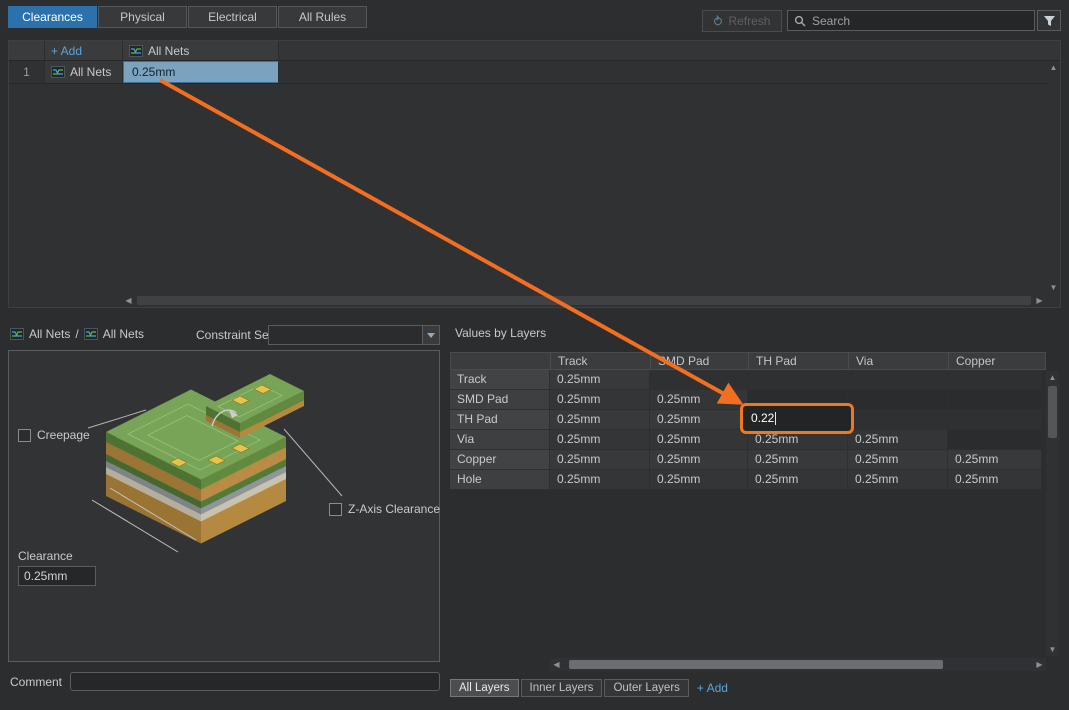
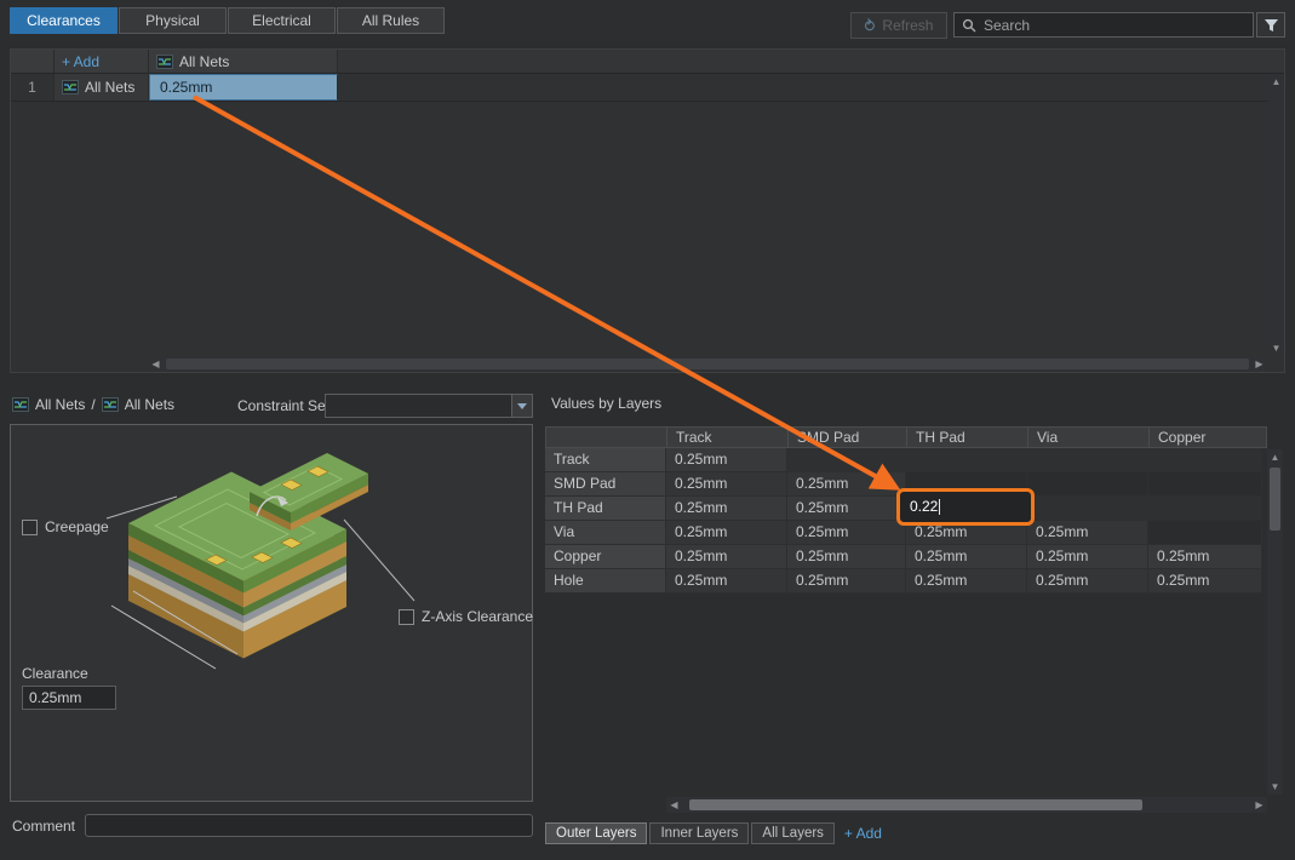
  Clearances
  Physical
  Electrical
  All Rules
  ⥁
  Refresh
  Search
  + Add
  All Nets
  1
  All Nets
  0.25mm
  ◀
  ▶
  ▲
  ▼
  All Nets
  /
  All Nets
  Constraint Se
  Creepage
  Z-Axis Clearance
  Clearance
  0.25mm
  Comment
  Values by Layers
  Track
  MD Pad
  TH Pad
  Via
  Copper
  Track
  0.25mm
  SMD Pad
  0.25mm
  0.25mm
  TH Pad
  0.25mm
  0.25mm
  0.22
  Via
  0.25mm
  0.25mm
  0.25mm
  0.25mm
  Copper
  0.25mm
  0.25mm
  0.25mm
  0.25mm
  0.25mm
  Hole
  0.25mm
  0.25mm
  0.25mm
  0.25mm
  0.25mm
  ▲
  ▼
  ◀
  ▶
- All Layers
+ Outer Layers
  Inner Layers
- Outer Layers
+ All Layers
  + Add
